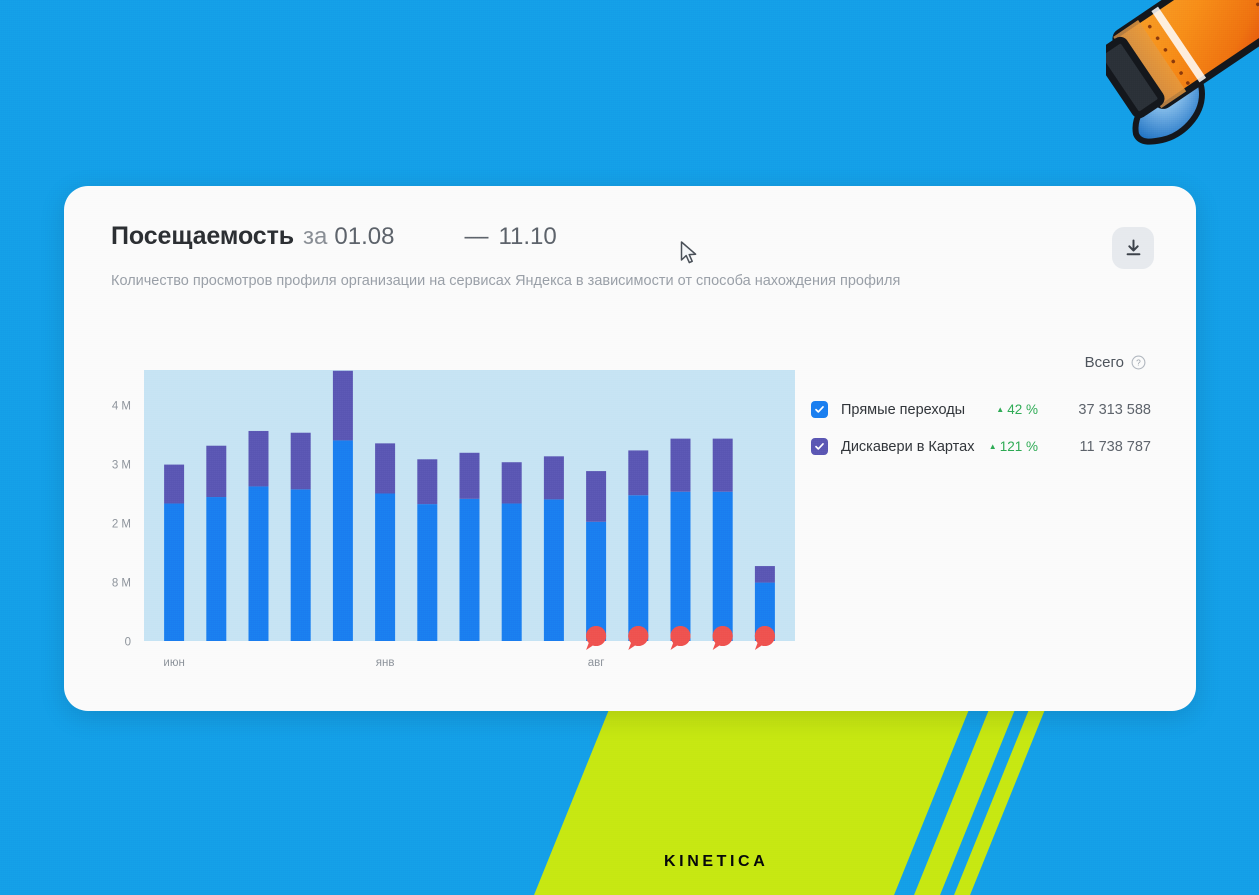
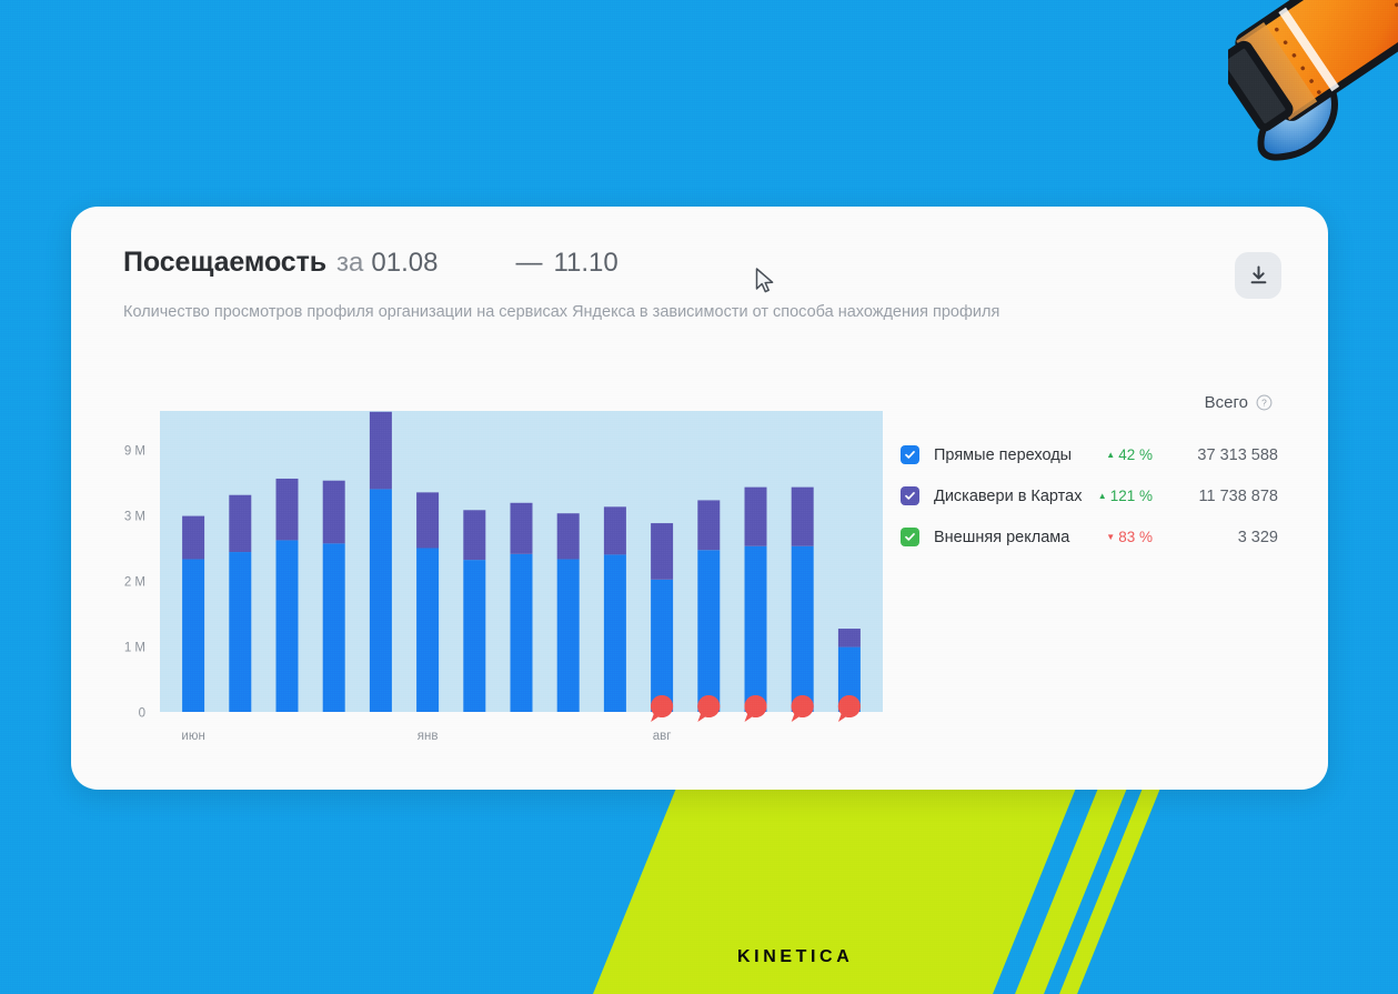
  KINETICA
  Посещаемость
  за
  01.08
  —
  11.10
  Количество просмотров профиля организации на сервисах Яндекса в зависимости от способа нахождения профиля
  0
- 8 M
+ 1 M
  2 M
  3 M
- 4 M
+ 9 M
  июн
  янв
  авг
  Всего
  ?
  Прямые переходы
  ▲
  42 %
  37 313 588
  Дискавери в Картах
  ▲
  121 %
- 11 738 787
+ 11 738 878
+ Внешняя реклама
+ ▼
+ 83 %
+ 3 329
